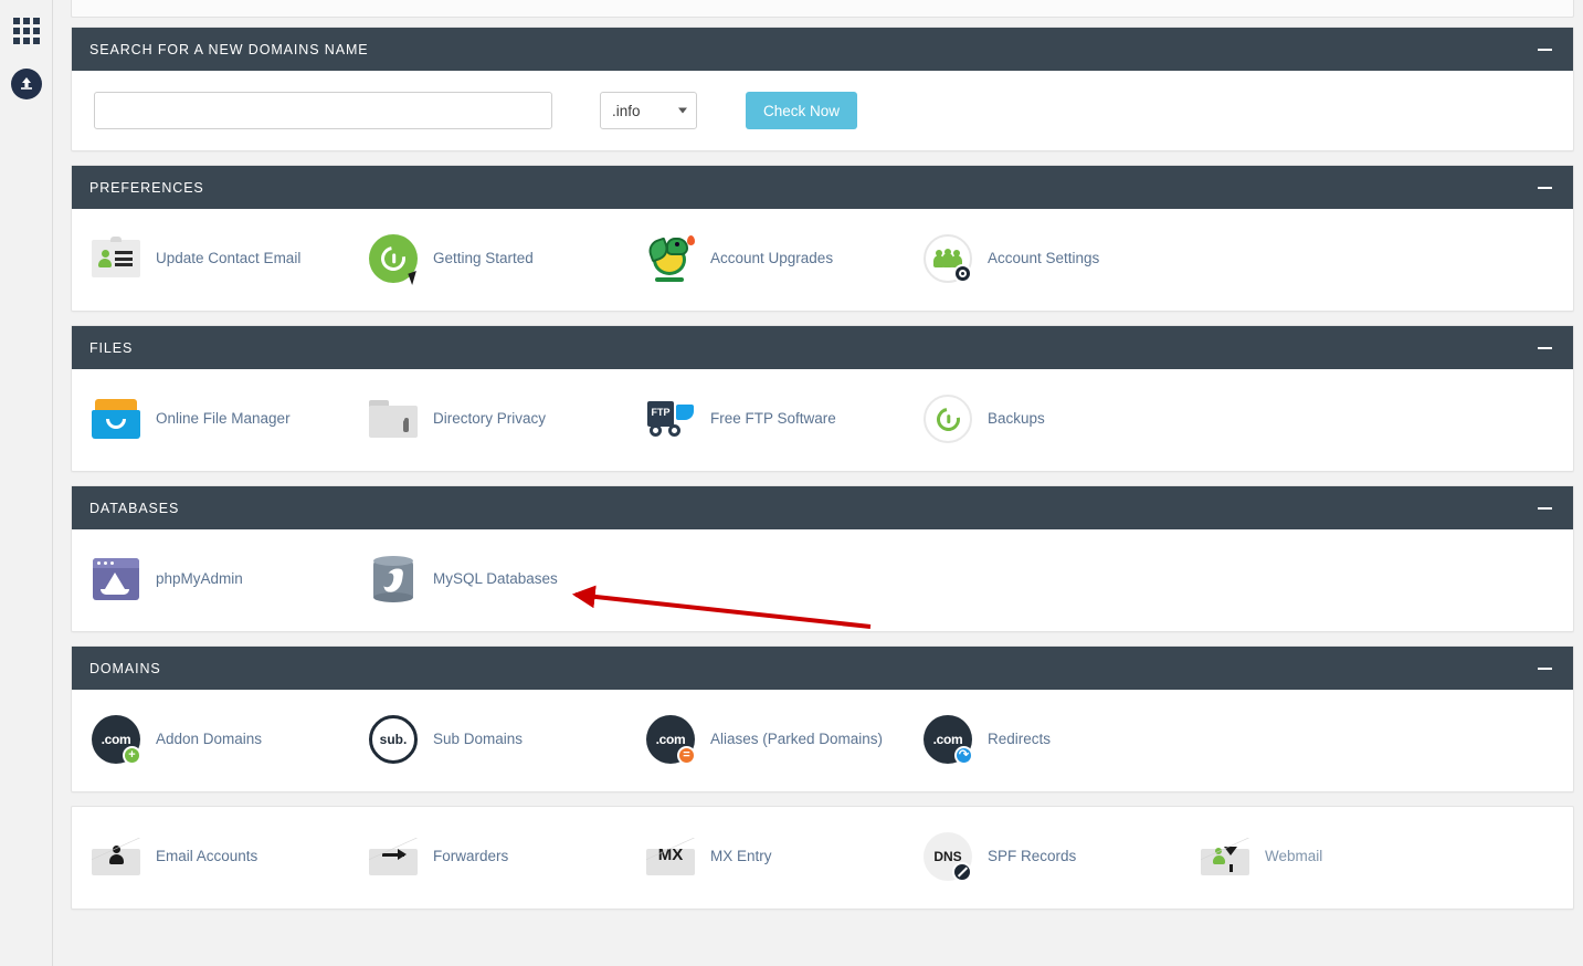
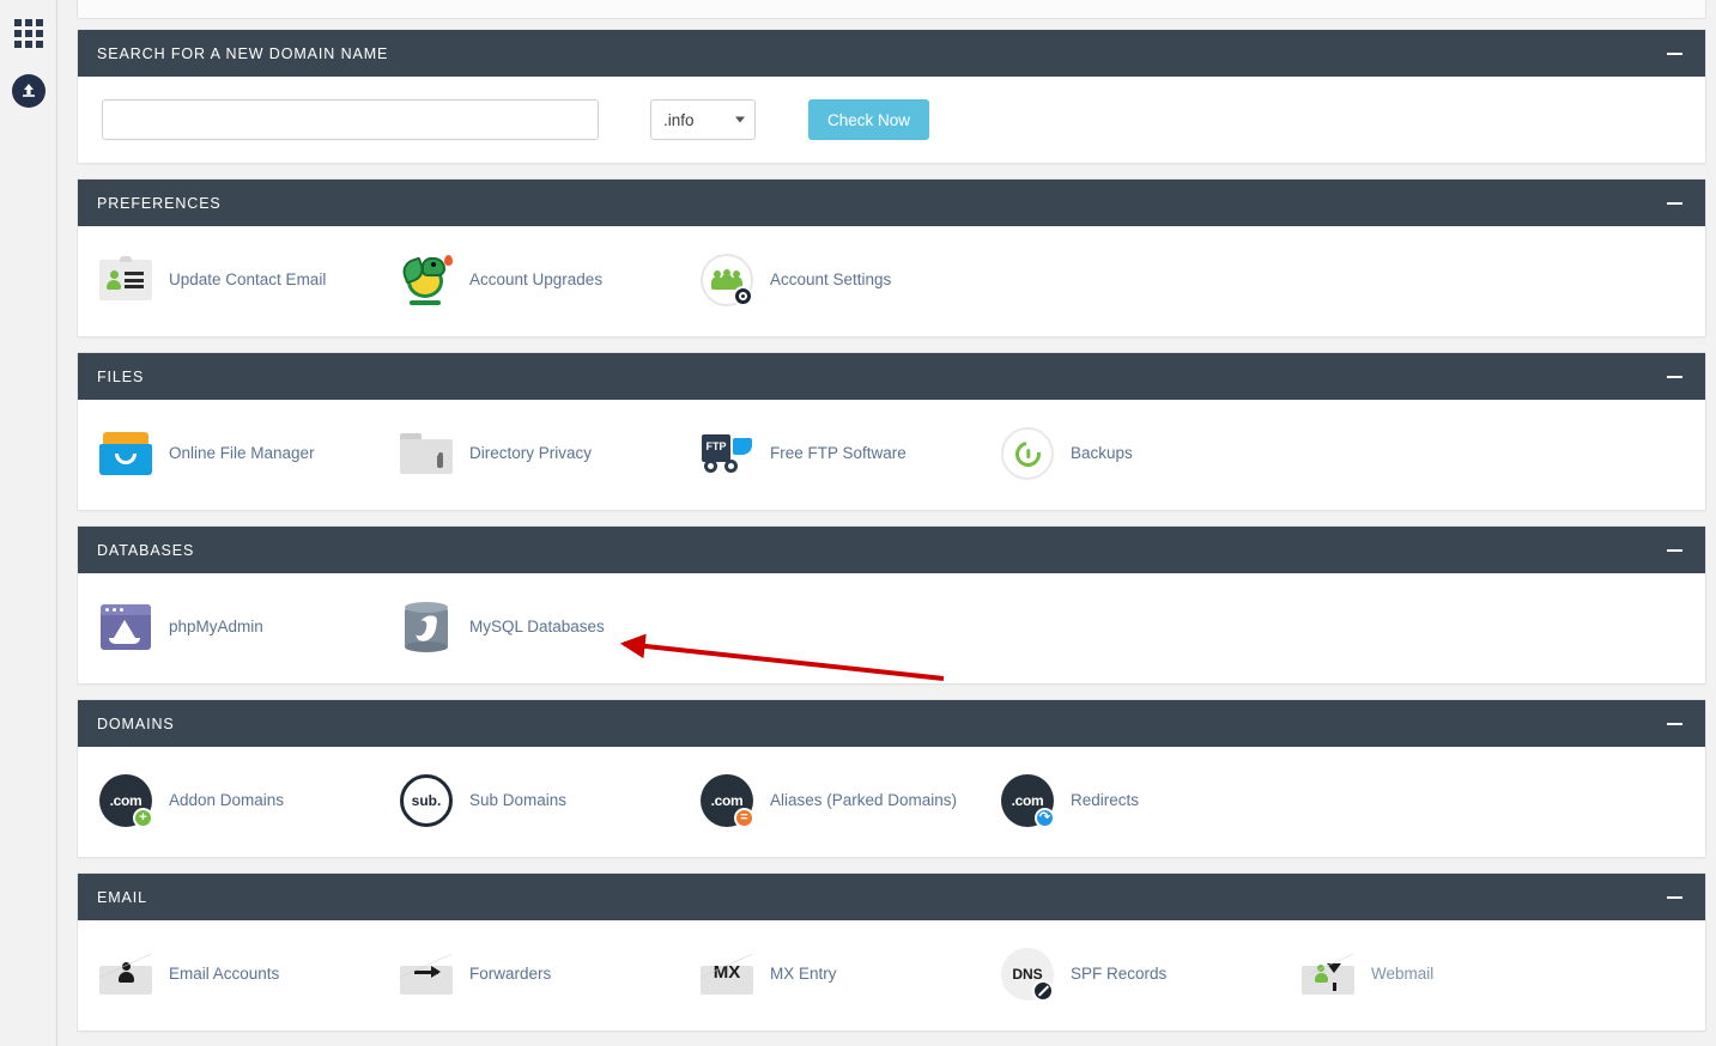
- SEARCH FOR A NEW DOMAINS NAME
+ SEARCH FOR A NEW DOMAIN NAME
  .info
  Check Now
  PREFERENCES
  Update Contact Email
- Getting Started
  Account Upgrades
  Account Settings
  FILES
  Online File Manager
  Directory Privacy
  FTP
  Free FTP Software
  Backups
  DATABASES
  phpMyAdmin
  MySQL Databases
  DOMAINS
  .com
  +
  Addon Domains
  sub.
  Sub Domains
  .com
  =
  Aliases (Parked Domains)
  .com
  ↷
  Redirects
+ EMAIL
  Email Accounts
  Forwarders
  MX Entry
  DNS
  SPF Records
  Webmail
